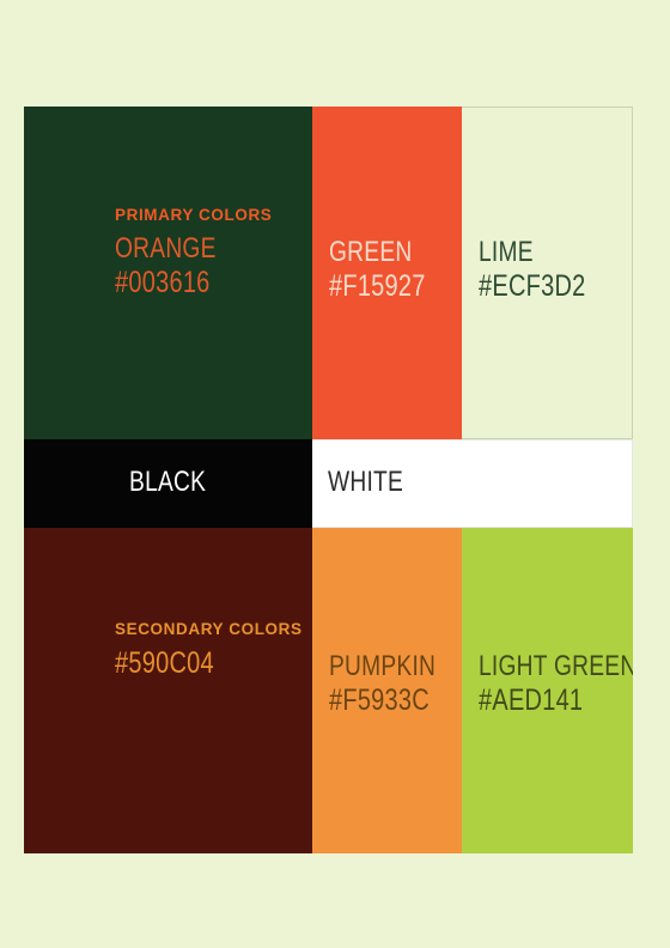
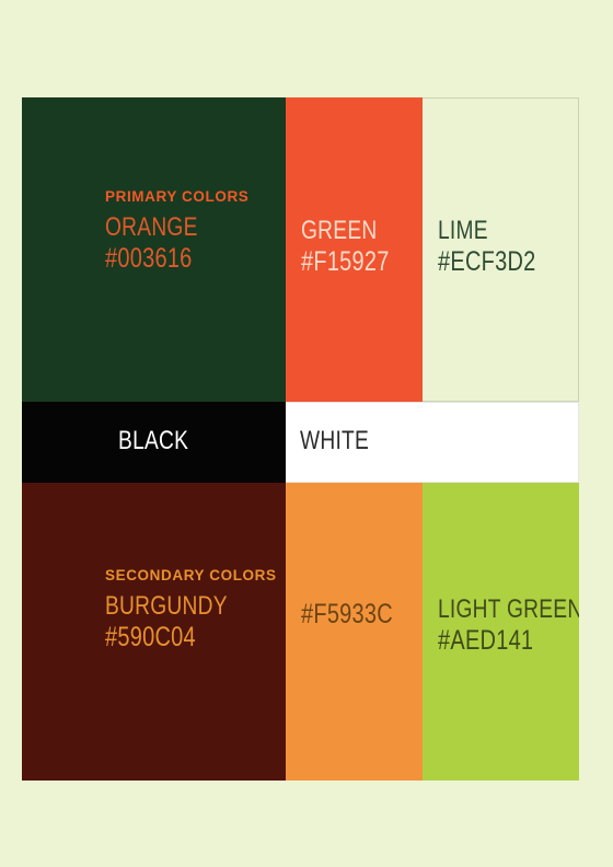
  PRIMARY COLORS
  ORANGE
  #003616
  GREEN
  #F15927
  LIME
  #ECF3D2
  BLACK
  WHITE
  SECONDARY COLORS
+ BURGUNDY
  #590C04
- PUMPKIN
  #F5933C
  LIGHT GREEN
  #AED141
